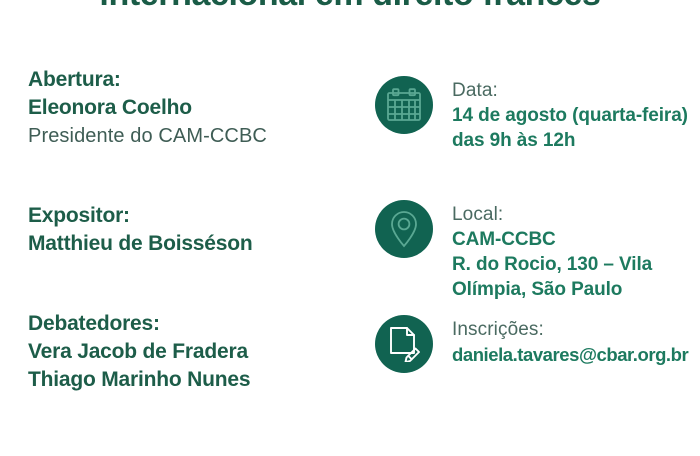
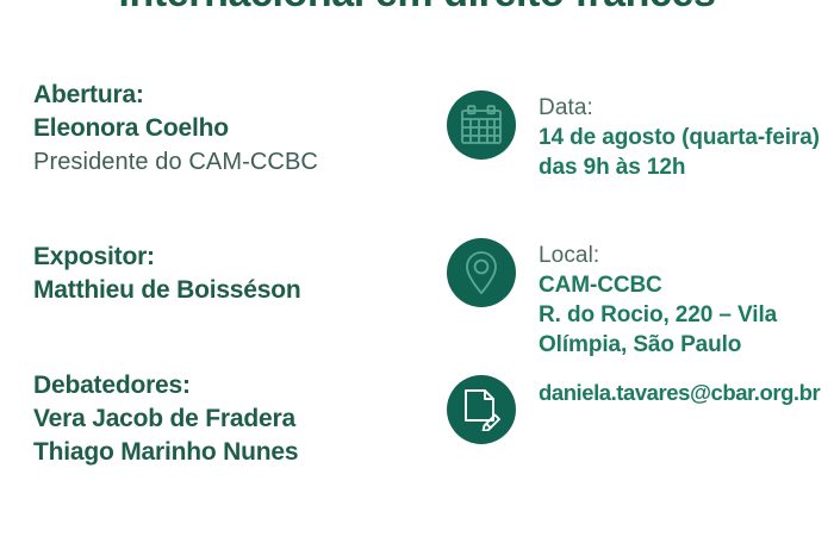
  Abertura:
  Eleonora Coelho
  Presidente do CAM-CCBC
  Expositor:
  Matthieu de Boisséson
  Debatedores:
  Vera Jacob de Fradera
  Thiago Marinho Nunes
  Data:
  14 de agosto (quarta-feira) das 9h às 12h
  Local:
  CAM-CCBC
- R. do Rocio, 130 – Vila Olímpia, São Paulo
+ R. do Rocio, 220 – Vila Olímpia, São Paulo
- Inscrições:
  daniela.tavares@cbar.org.br
